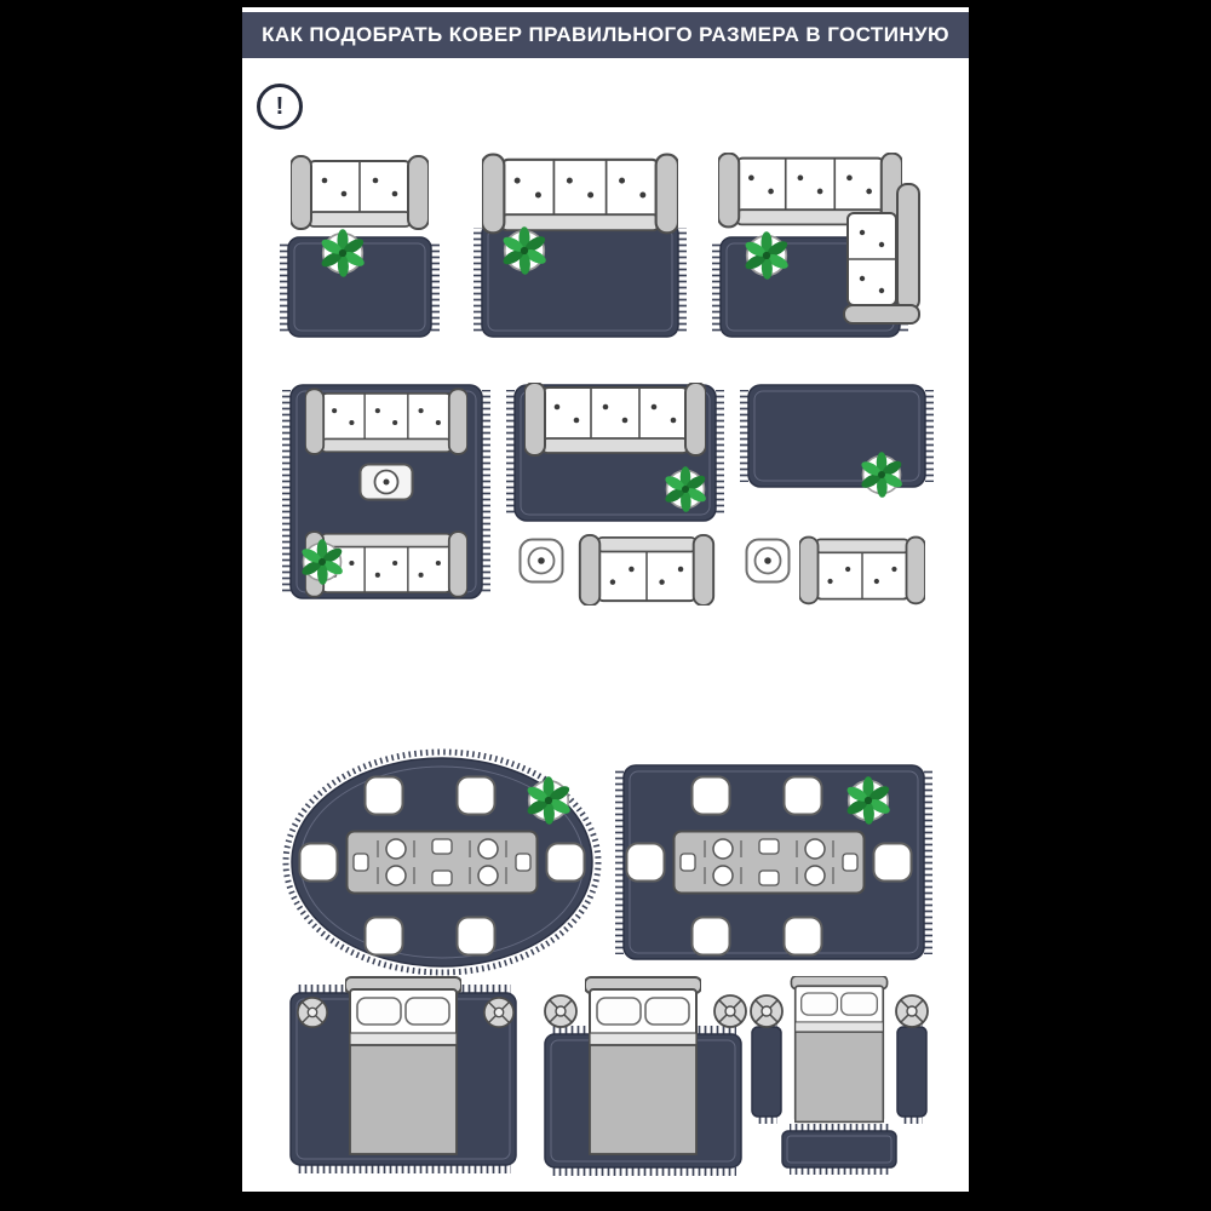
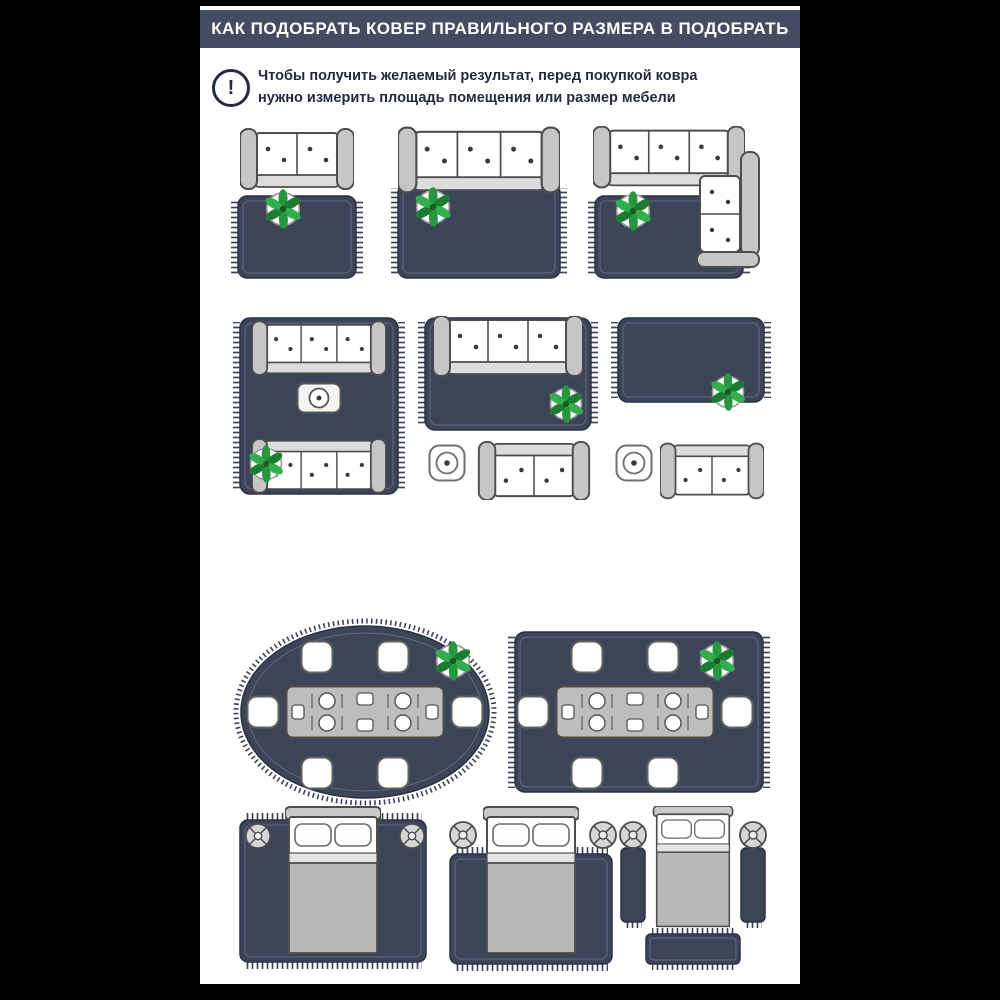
- КАК ПОДОБРАТЬ КОВЕР ПРАВИЛЬНОГО РАЗМЕРА В ГОСТИНУЮ
+ КАК ПОДОБРАТЬ КОВЕР ПРАВИЛЬНОГО РАЗМЕРА В ПОДОБРАТЬ
  !
+ Чтобы получить желаемый результат, перед покупкой ковра
+ нужно измерить площадь помещения или размер мебели
